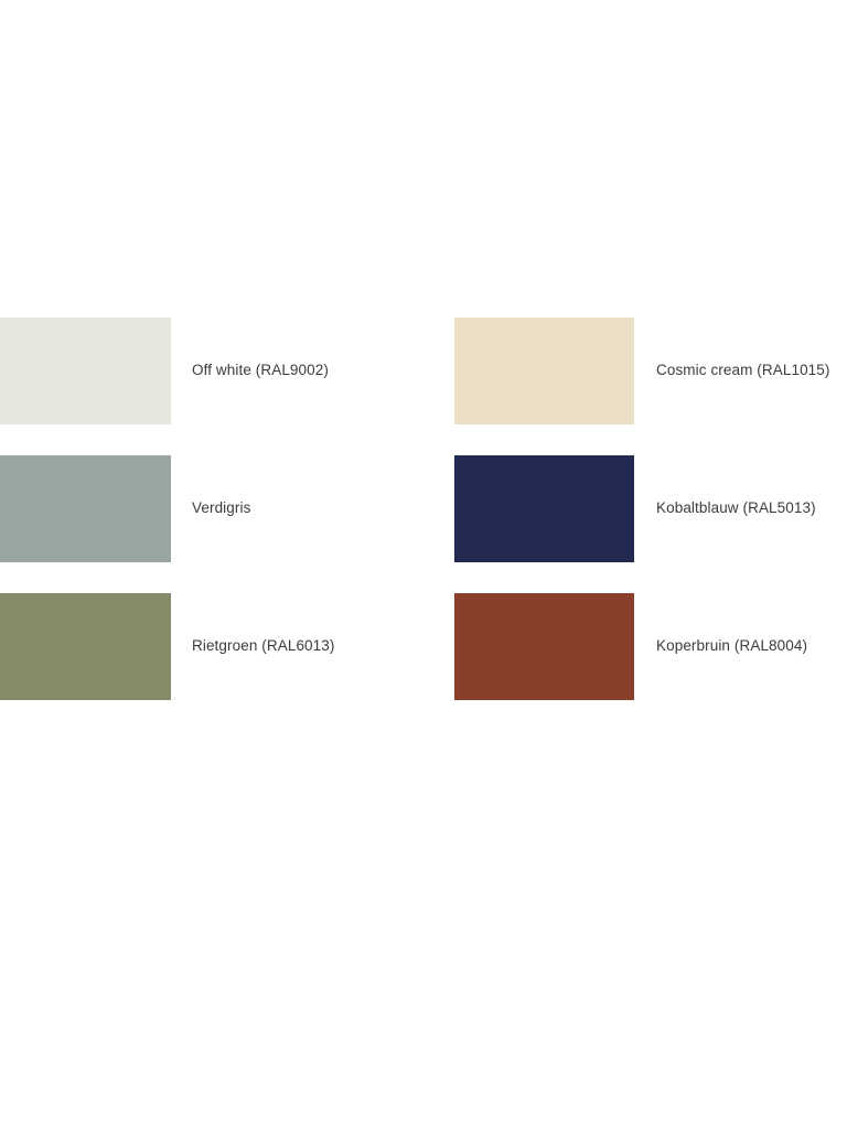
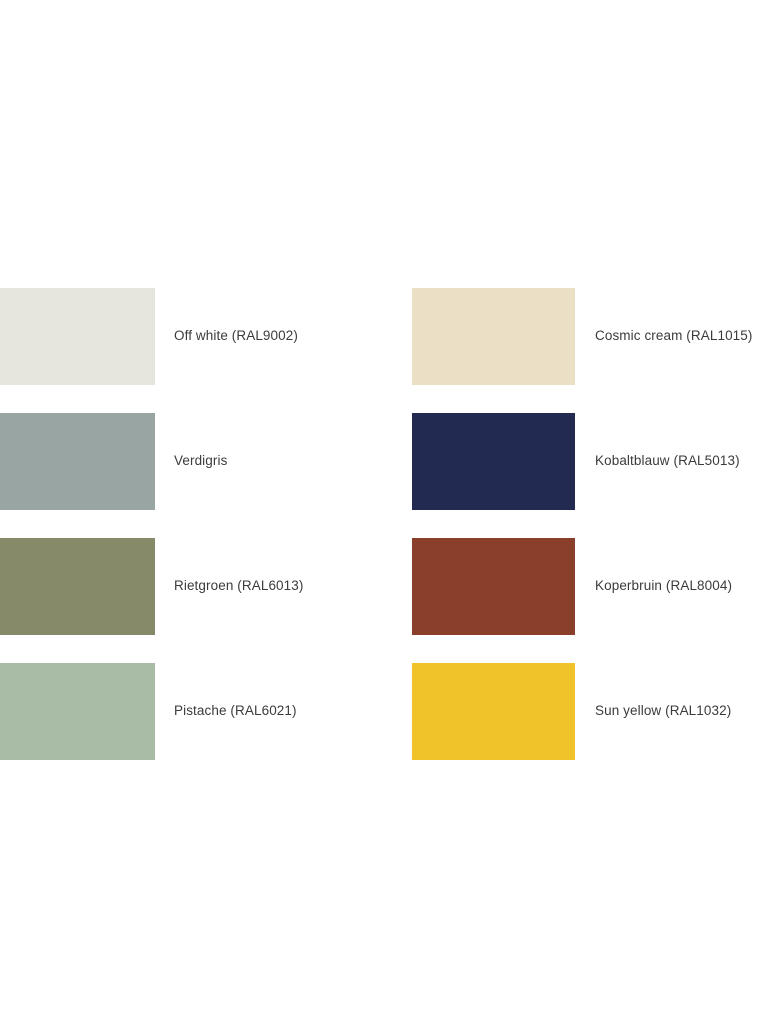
  Off white (RAL9002)
  Cosmic cream (RAL1015)
  Verdigris
  Kobaltblauw (RAL5013)
  Rietgroen (RAL6013)
  Koperbruin (RAL8004)
+ Pistache (RAL6021)
+ Sun yellow (RAL1032)
